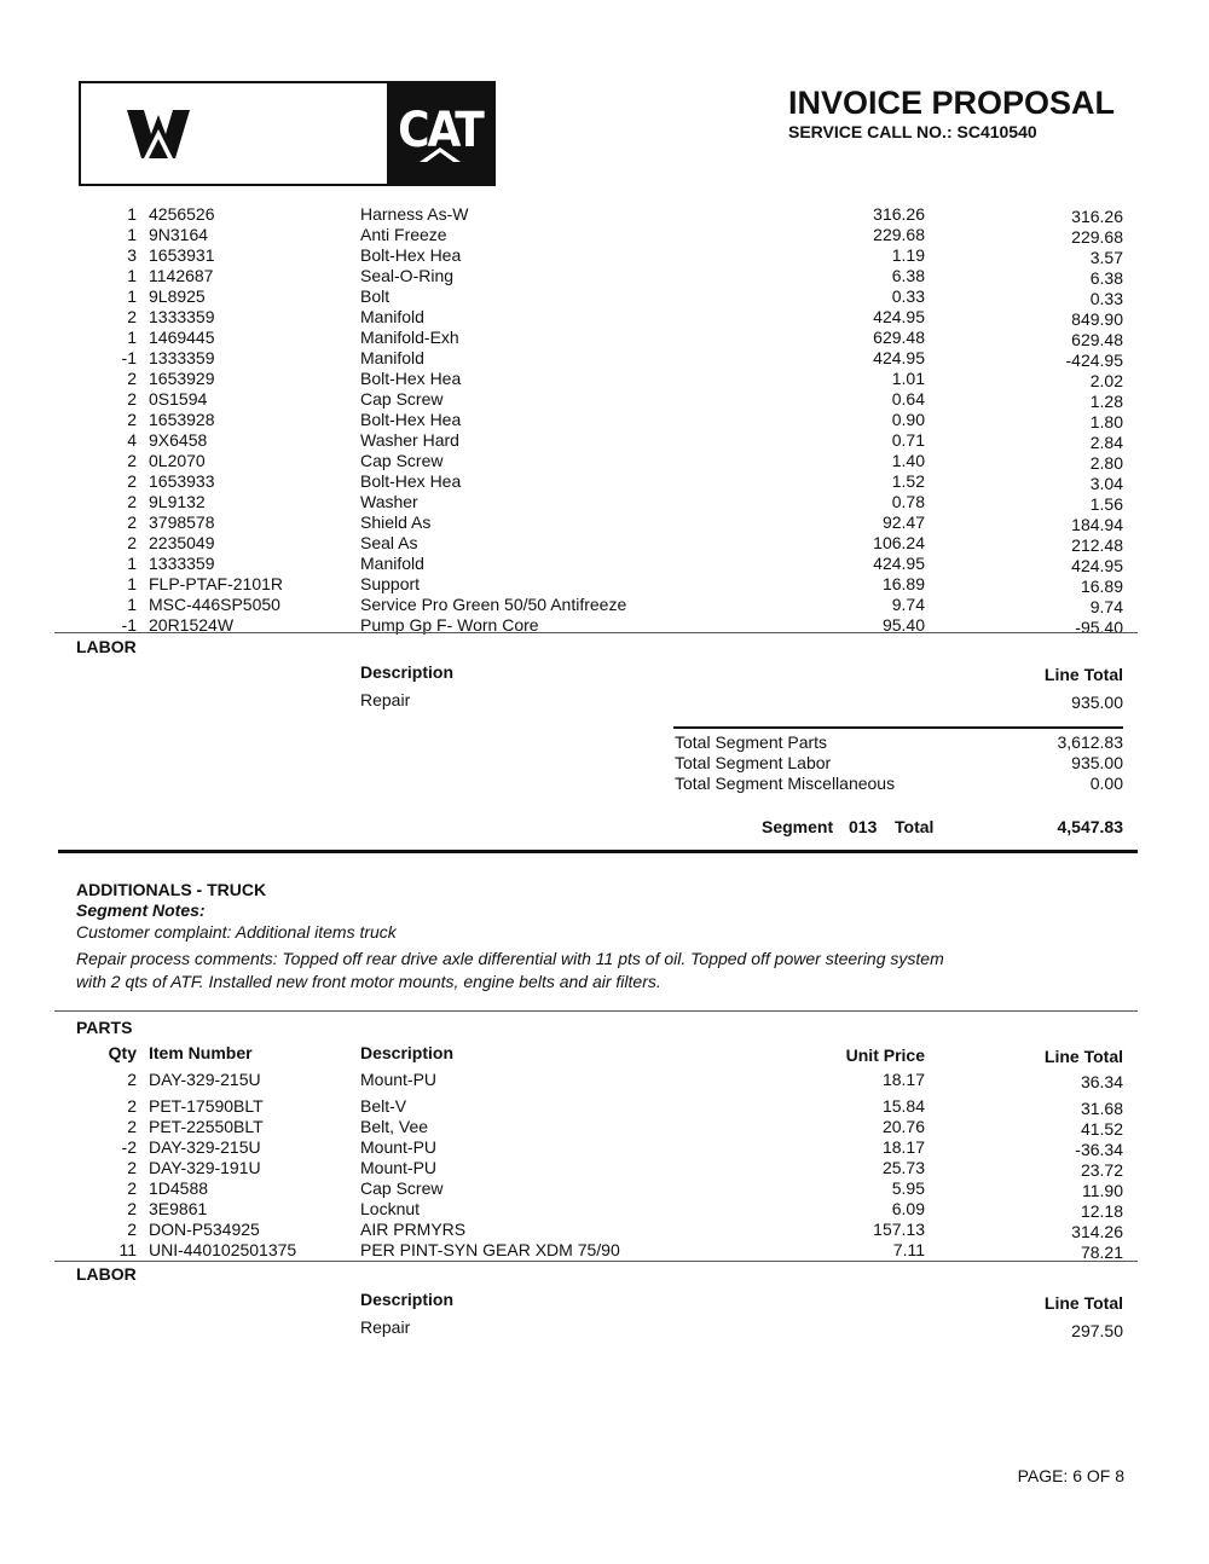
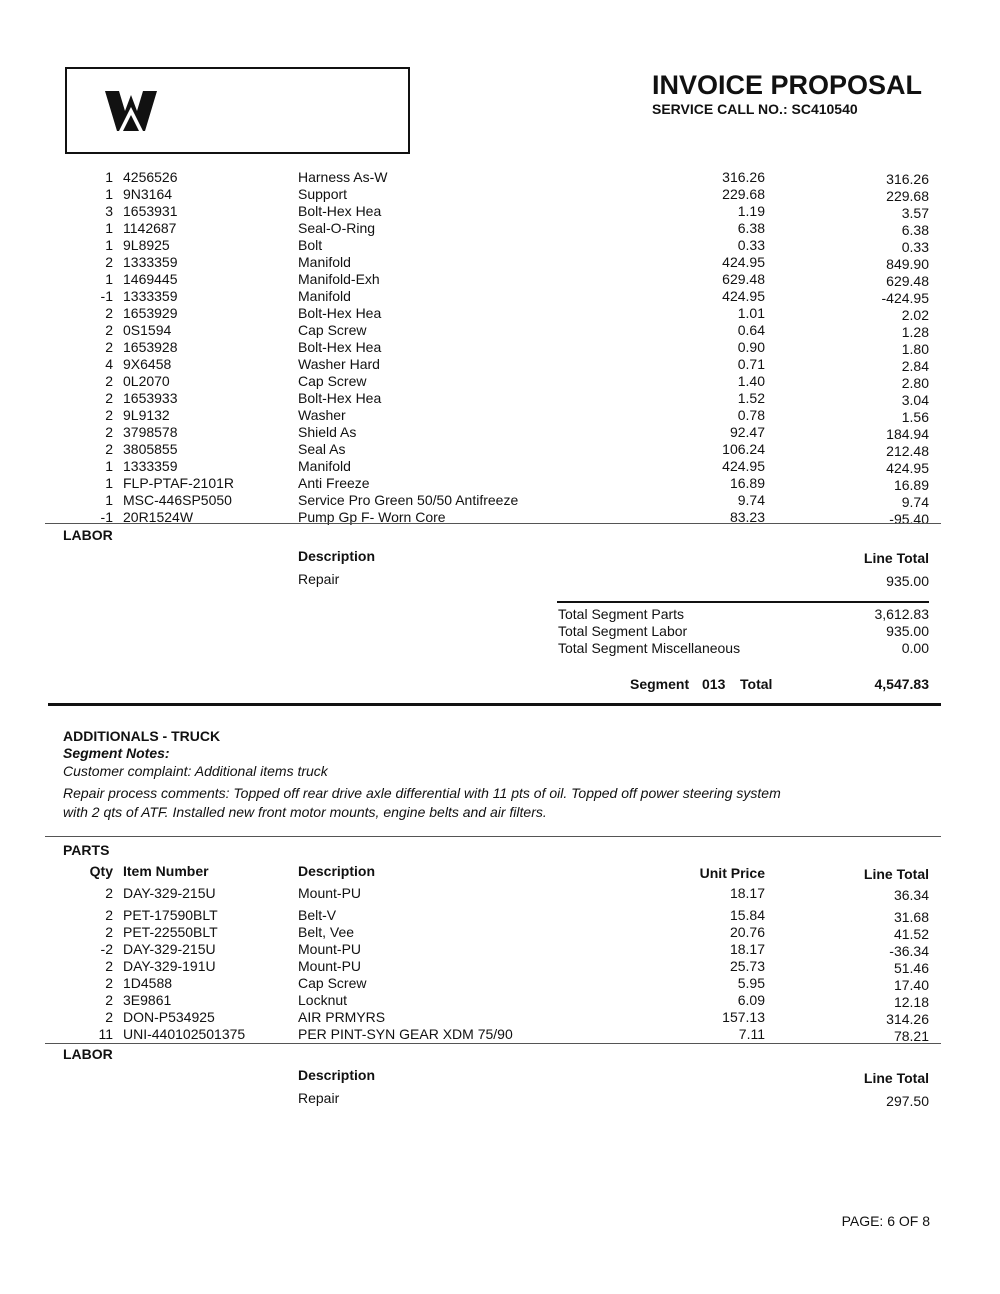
- CAT
  INVOICE PROPOSAL
  SERVICE CALL NO.: SC410540
  1
  4256526
  Harness As-W
  316.26
  316.26
  1
  9N3164
- Anti Freeze
+ Support
  229.68
  229.68
  3
  1653931
  Bolt-Hex Hea
  1.19
  3.57
  1
  1142687
  Seal-O-Ring
  6.38
  6.38
  1
  9L8925
  Bolt
  0.33
  0.33
  2
  1333359
  Manifold
  424.95
  849.90
  1
  1469445
  Manifold-Exh
  629.48
  629.48
  -1
  1333359
  Manifold
  424.95
  -424.95
  2
  1653929
  Bolt-Hex Hea
  1.01
  2.02
  2
  0S1594
  Cap Screw
  0.64
  1.28
  2
  1653928
  Bolt-Hex Hea
  0.90
  1.80
  4
  9X6458
  Washer Hard
  0.71
  2.84
  2
  0L2070
  Cap Screw
  1.40
  2.80
  2
  1653933
  Bolt-Hex Hea
  1.52
  3.04
  2
  9L9132
  Washer
  0.78
  1.56
  2
  3798578
  Shield As
  92.47
  184.94
  2
- 2235049
+ 3805855
  Seal As
  106.24
  212.48
  1
  1333359
  Manifold
  424.95
  424.95
  1
  FLP-PTAF-2101R
- Support
+ Anti Freeze
  16.89
  16.89
  1
  MSC-446SP5050
  Service Pro Green 50/50 Antifreeze
  9.74
  9.74
  -1
  20R1524W
  Pump Gp F- Worn Core
- 95.40
+ 83.23
  -95.40
  LABOR
  Description
  Line Total
  Repair
  935.00
  Total Segment Parts
  3,612.83
  Total Segment Labor
  935.00
  Total Segment Miscellaneous
  0.00
  Segment
  013
  Total
  4,547.83
  ADDITIONALS - TRUCK
  Segment Notes:
  Customer complaint: Additional items truck
  Repair process comments: Topped off rear drive axle differential with 11 pts of oil. Topped off power steering system
  with 2 qts of ATF. Installed new front motor mounts, engine belts and air filters.
  PARTS
  Qty
  Item Number
  Description
  Unit Price
  Line Total
  2
  DAY-329-215U
  Mount-PU
  18.17
  36.34
  2
  PET-17590BLT
  Belt-V
  15.84
  31.68
  2
  PET-22550BLT
  Belt, Vee
  20.76
  41.52
  -2
  DAY-329-215U
  Mount-PU
  18.17
  -36.34
  2
  DAY-329-191U
  Mount-PU
  25.73
- 23.72
+ 51.46
  2
  1D4588
  Cap Screw
  5.95
- 11.90
+ 17.40
  2
  3E9861
  Locknut
  6.09
  12.18
  2
  DON-P534925
  AIR PRMYRS
  157.13
  314.26
  11
  UNI-440102501375
  PER PINT-SYN GEAR XDM 75/90
  7.11
  78.21
  LABOR
  Description
  Line Total
  Repair
  297.50
  PAGE: 6 OF 8
